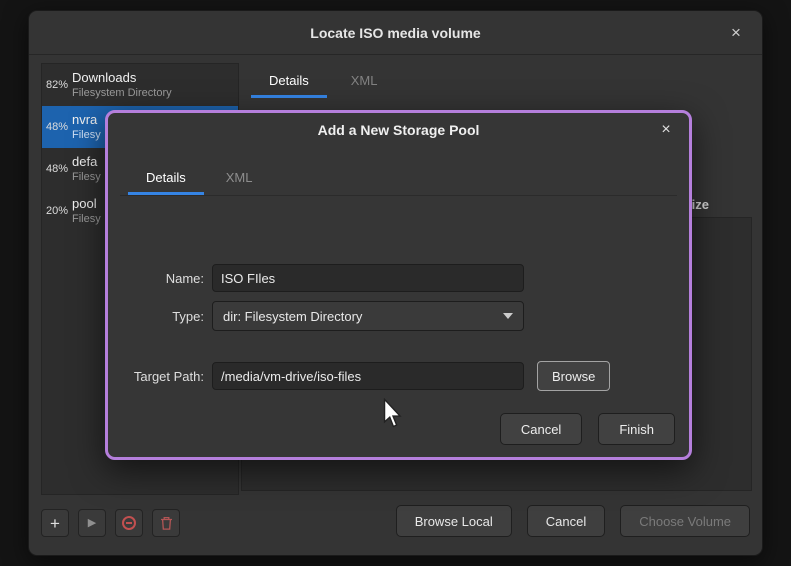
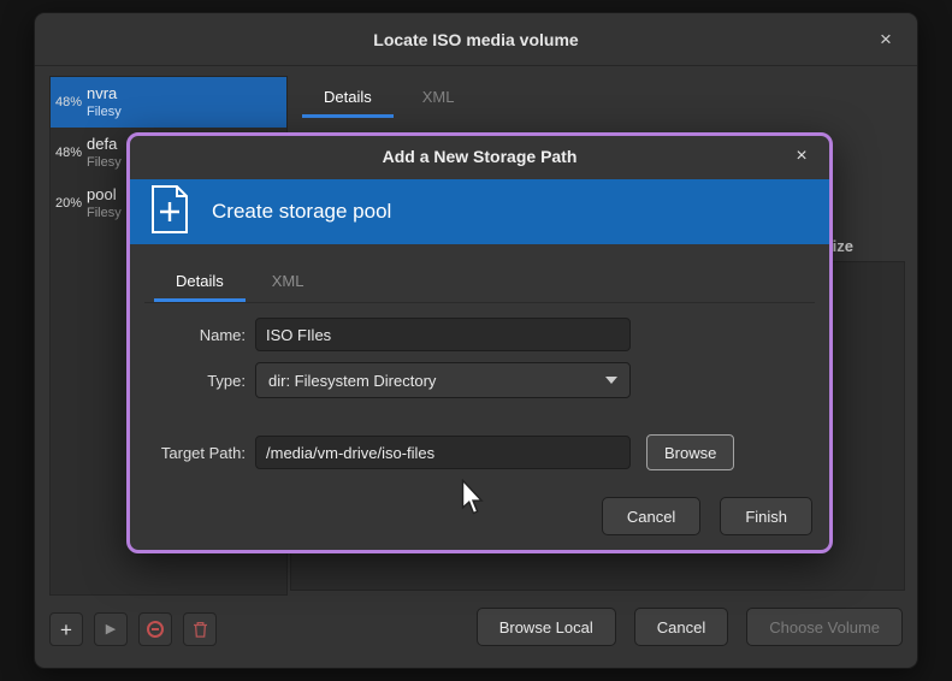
  Locate ISO media volume
  ×
- 82%
- Downloads
- Filesystem Directory
  48%
  nvra
  Filesy
  48%
  defa
  Filesy
  20%
  pool
  Filesy
  Details
  XML
  ize
  +
  ▶
  Browse Local
  Cancel
  Choose Volume
- Add a New Storage Pool
+ Add a New Storage Path
  ×
+ Create storage pool
  Details
  XML
  Name:
  ISO FIles
  Type:
  dir: Filesystem Directory
  Target Path:
  /media/vm-drive/iso-files
  Browse
  Cancel
  Finish
